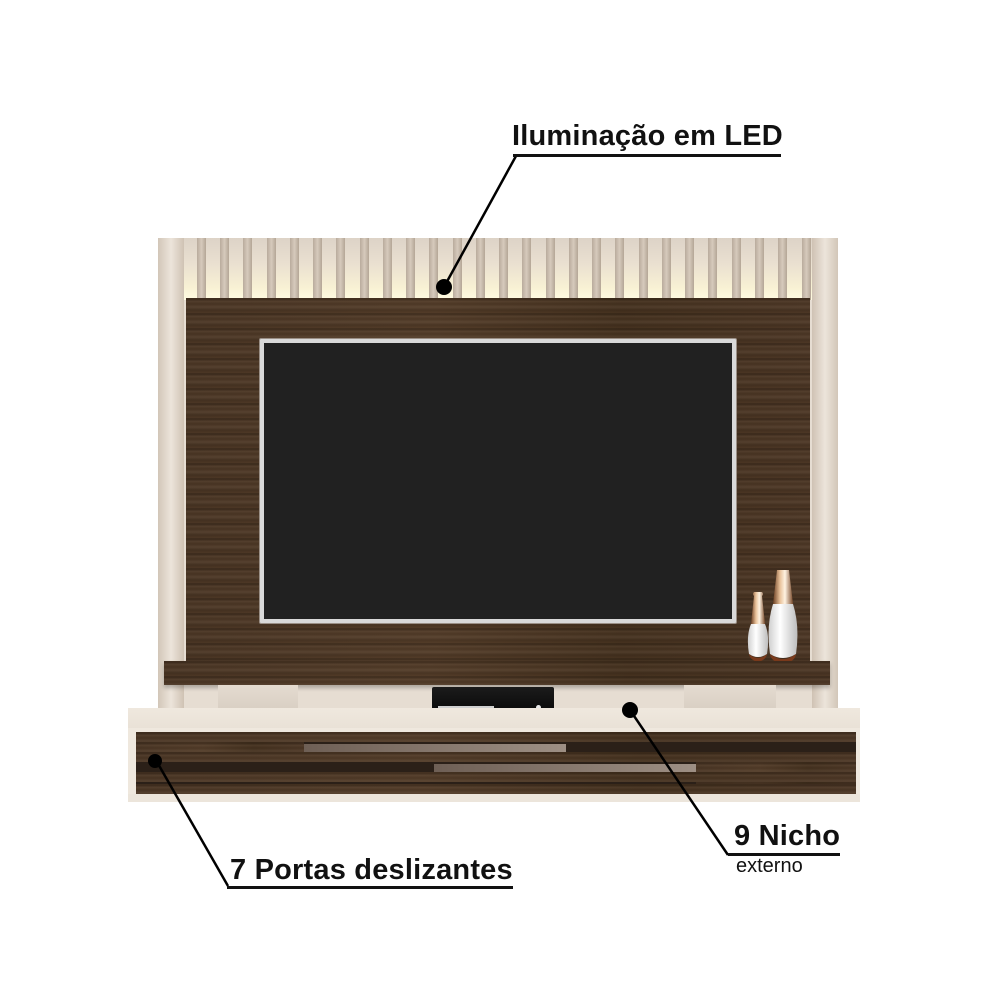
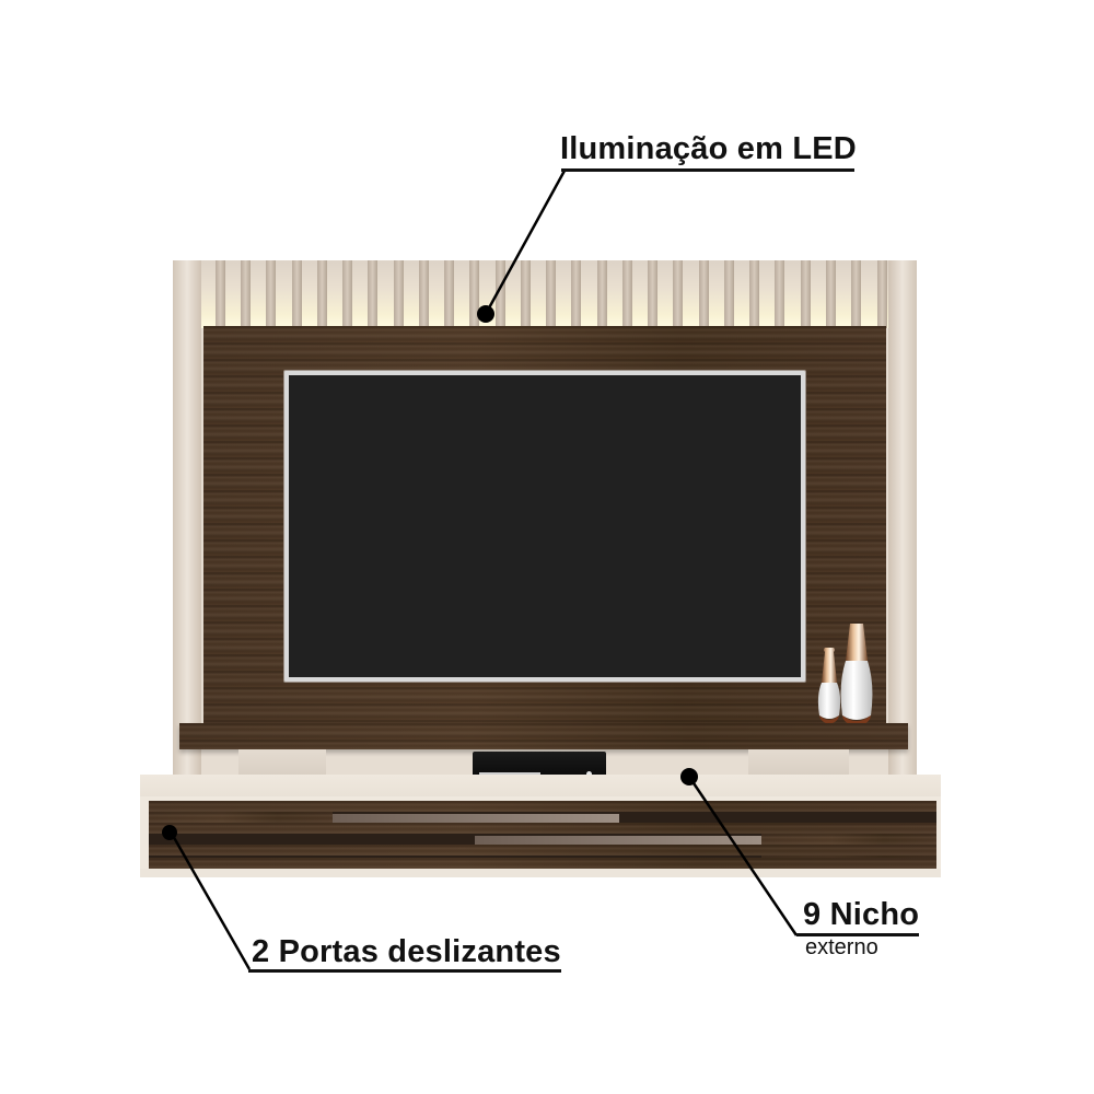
  Iluminação em LED
  9 Nicho
  externo
- 7 Portas deslizantes
+ 2 Portas deslizantes
